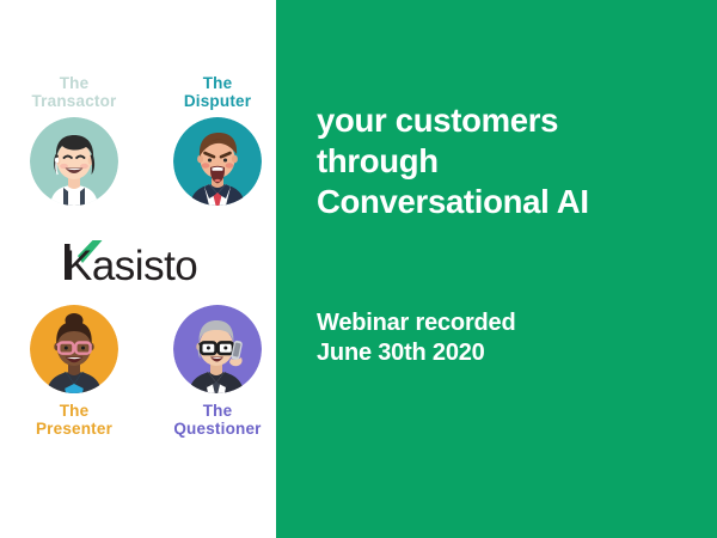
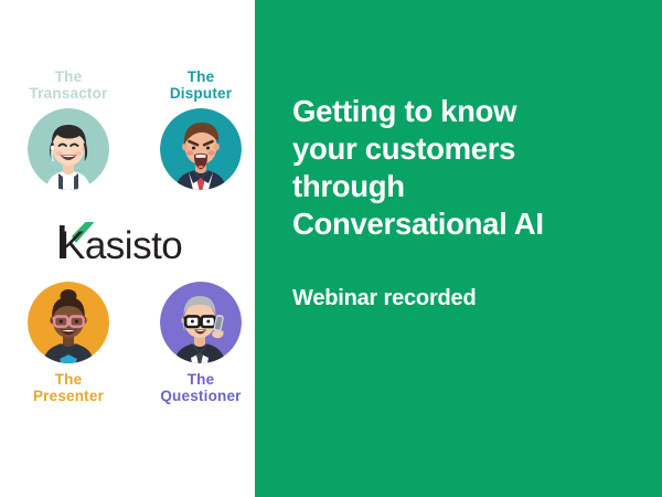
  The
  Transactor
  The
  Disputer
  Kasisto
  The
  Presenter
  The
  Questioner
+ Getting to know
  your customers
  through
  Conversational AI
  Webinar recorded
- June 30th 2020
